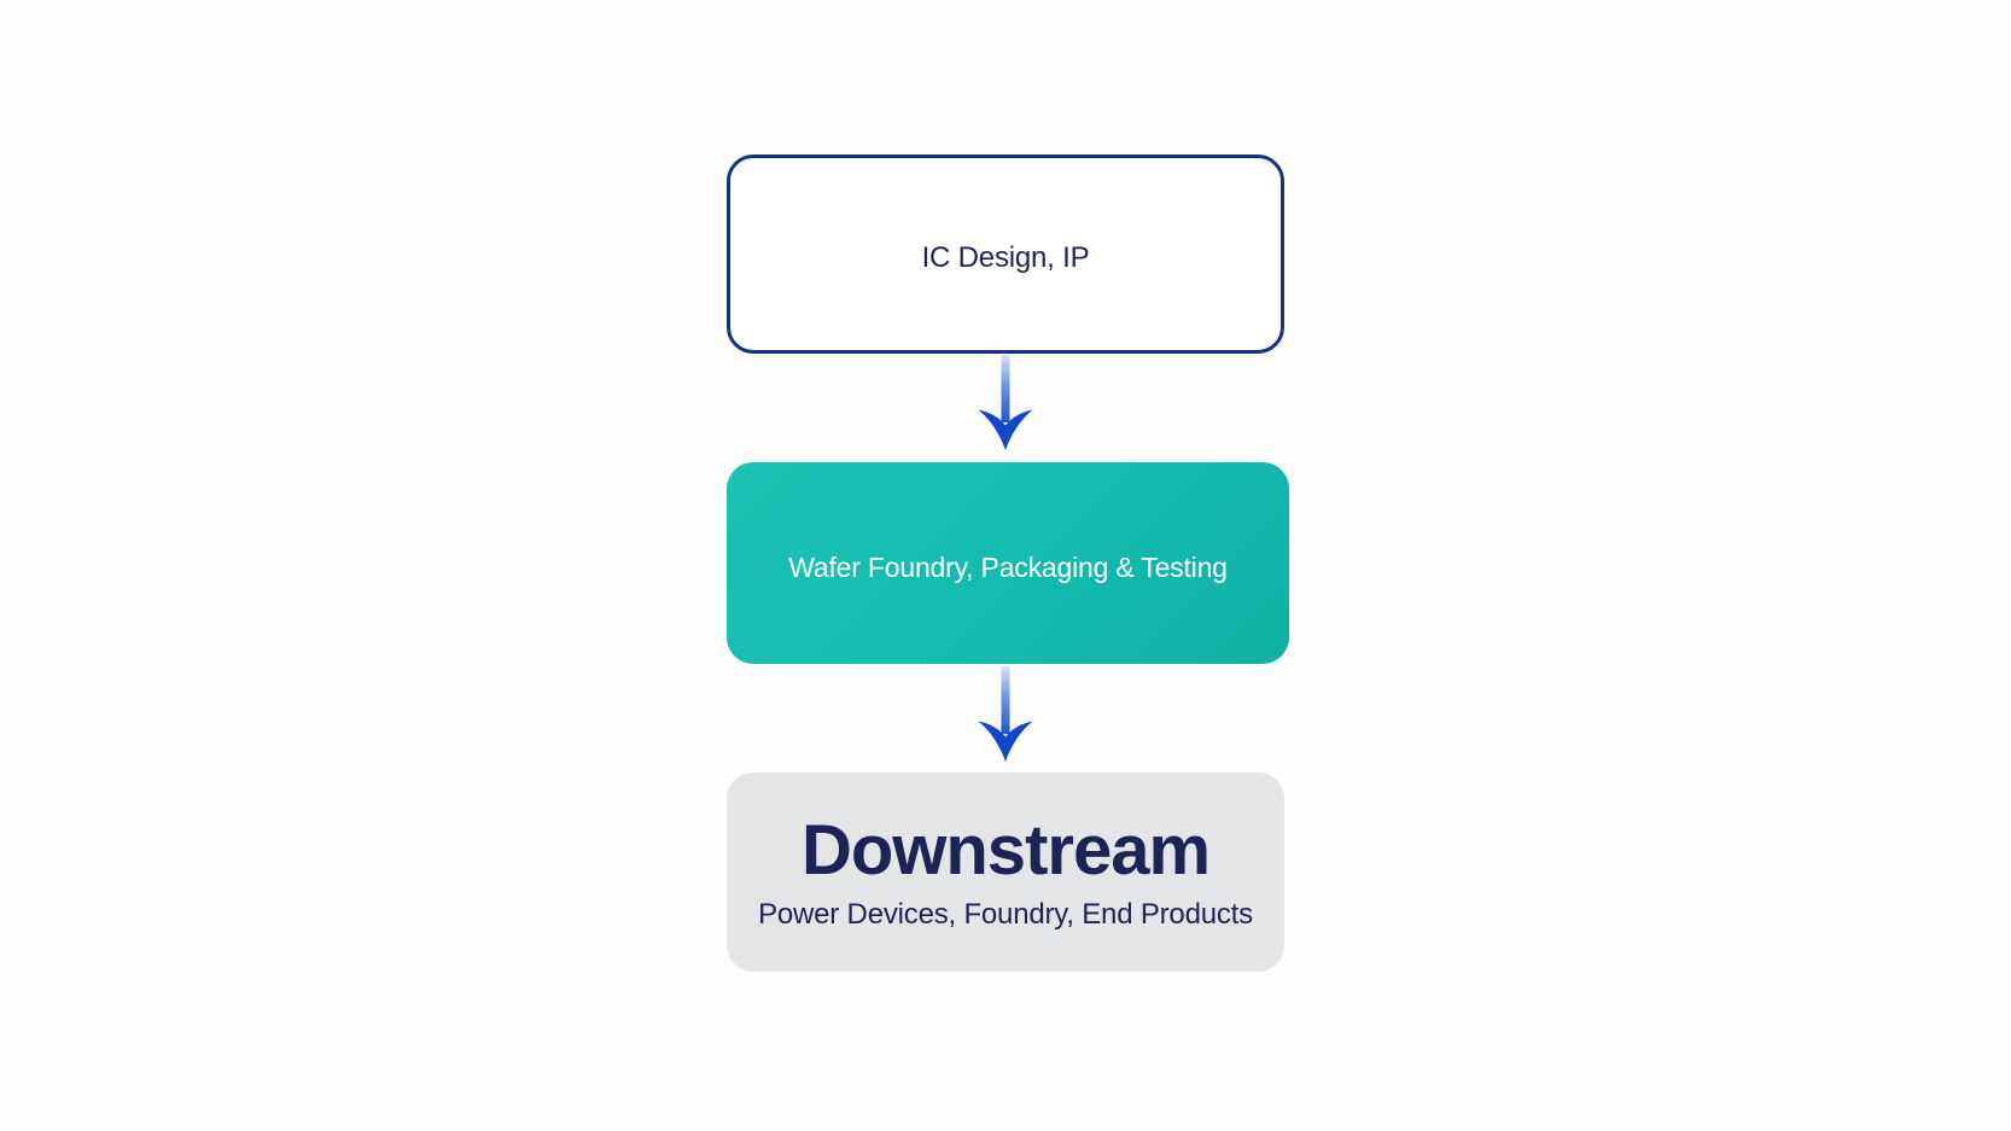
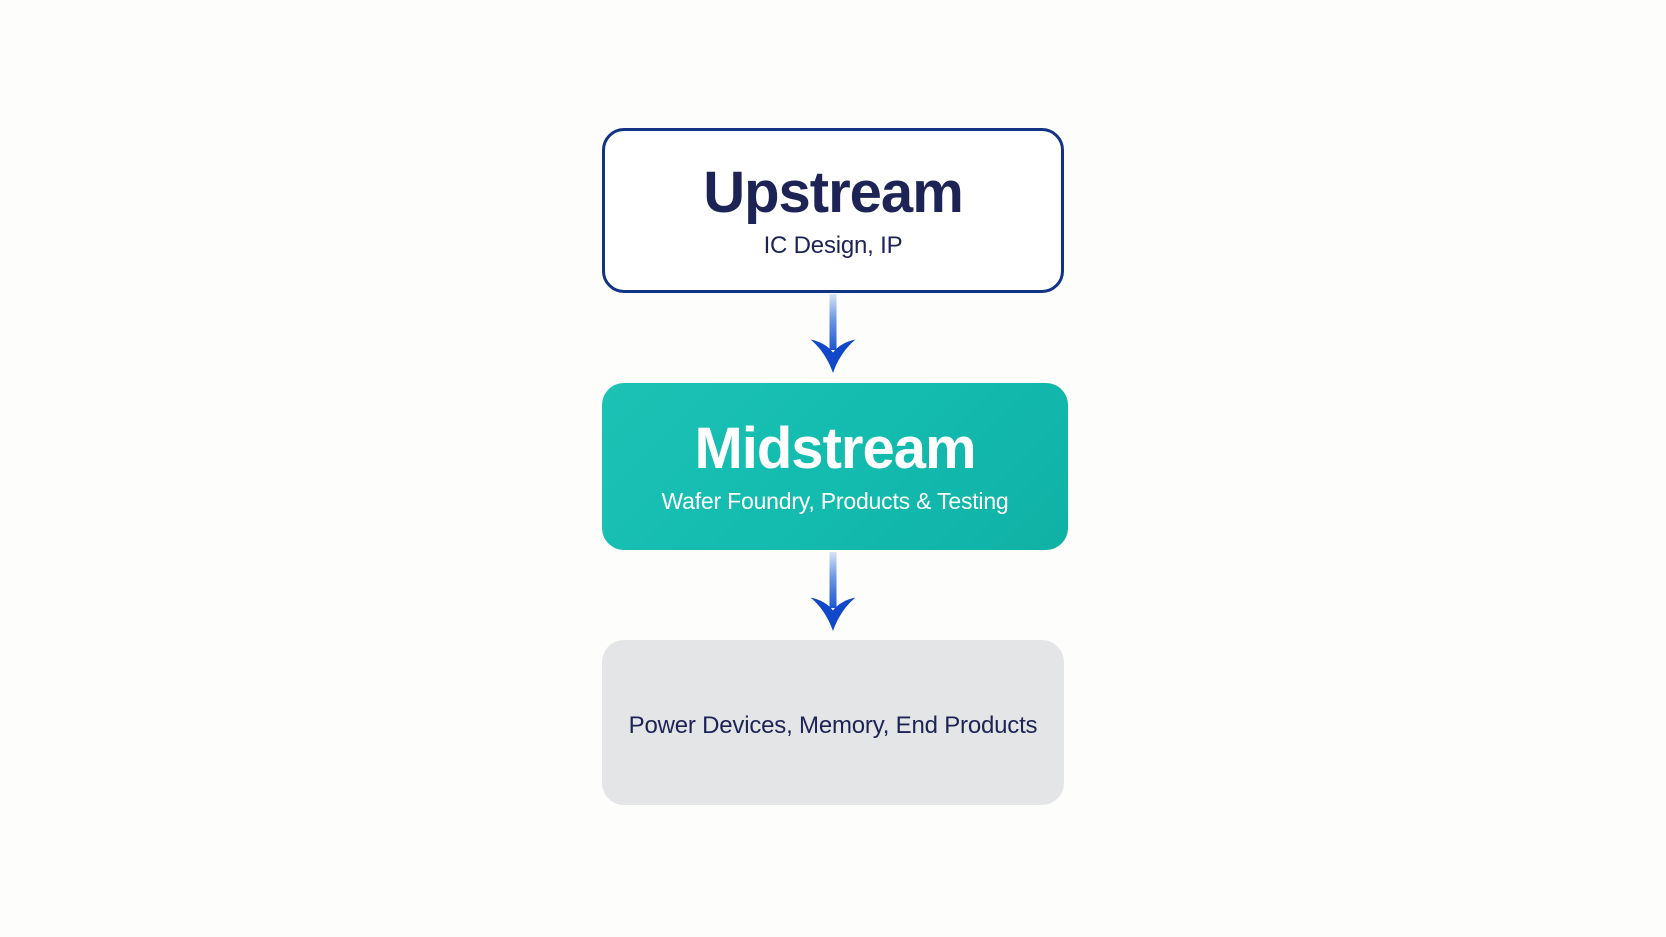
+ Upstream
  IC Design, IP
+ Midstream
- Wafer Foundry, Packaging & Testing
+ Wafer Foundry, Products & Testing
- Downstream
- Power Devices, Foundry, End Products
+ Power Devices, Memory, End Products
